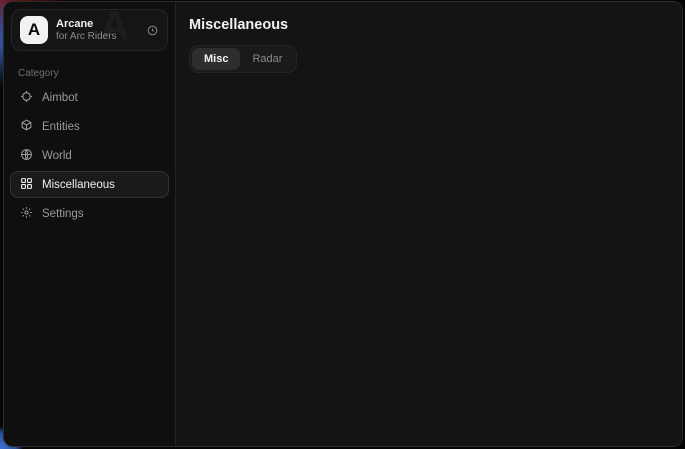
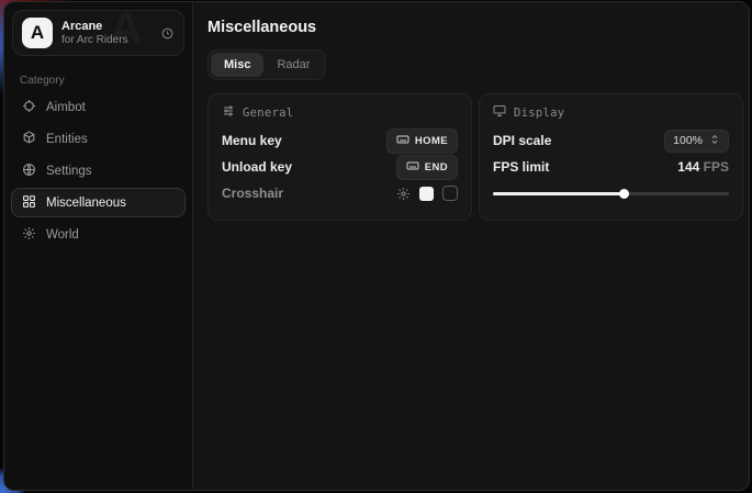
  A
  A
  Arcane
  for Arc Riders
  Category
  Aimbot
  Entities
- World
+ Settings
  Miscellaneous
- Settings
+ World
  Miscellaneous
  Misc
  Radar
+ General
+ Menu key
+ HOME
+ Unload key
+ END
+ Crosshair
+ Display
+ DPI scale
+ 100%
+ FPS limit
+ 144 FPS
